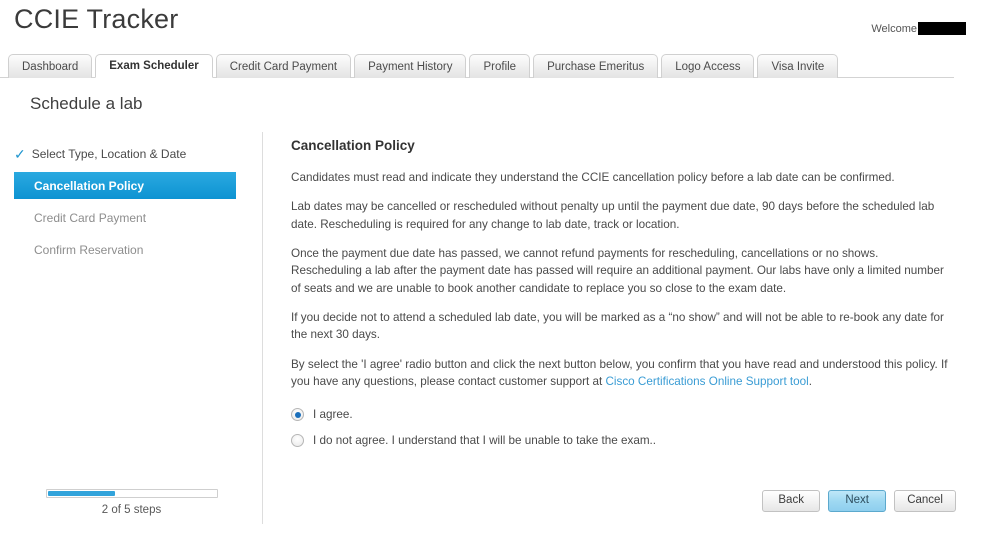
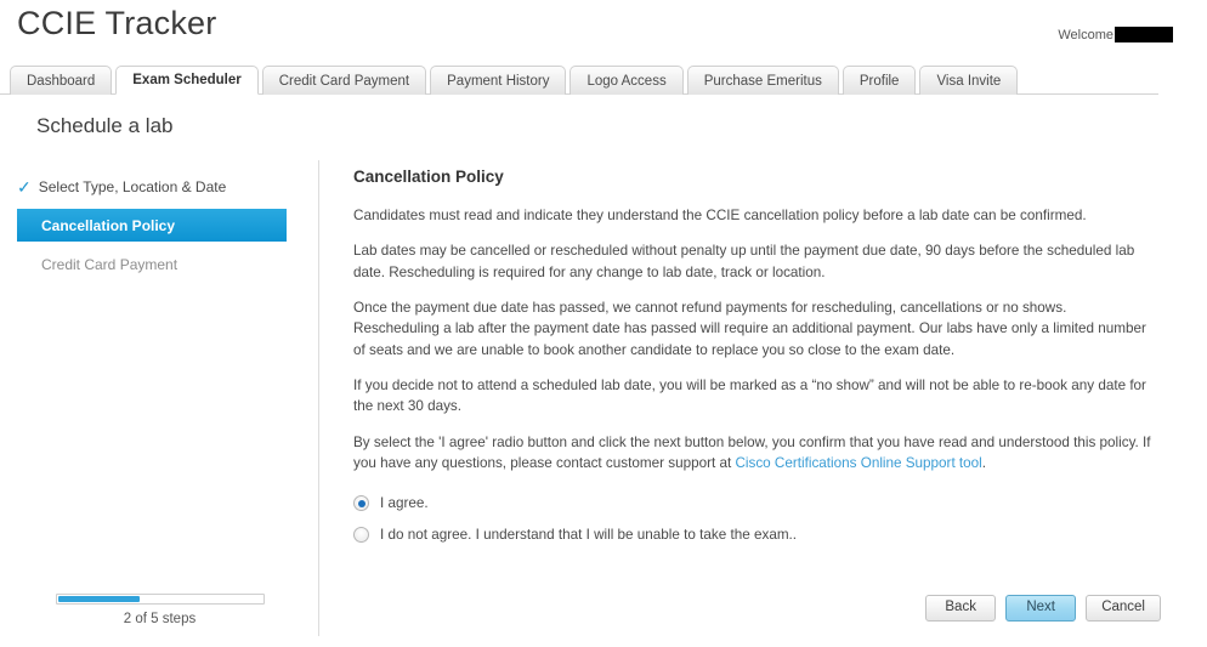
  CCIE Tracker
  Welcome
  Dashboard
  Exam Scheduler
  Credit Card Payment
  Payment History
- Profile
+ Logo Access
  Purchase Emeritus
- Logo Access
+ Profile
  Visa Invite
  Schedule a lab
  ✓
  Select Type, Location & Date
  Cancellation Policy
  Credit Card Payment
- Confirm Reservation
  2 of 5 steps
  Cancellation Policy
  Candidates must read and indicate they understand the CCIE cancellation policy before a lab date can be confirmed.
  Lab dates may be cancelled or rescheduled without penalty up until the payment due date, 90 days before the scheduled lab date. Rescheduling is required for any change to lab date, track or location.
  Once the payment due date has passed, we cannot refund payments for rescheduling, cancellations or no shows. Rescheduling a lab after the payment date has passed will require an additional payment. Our labs have only a limited number of seats and we are unable to book another candidate to replace you so close to the exam date.
  If you decide not to attend a scheduled lab date, you will be marked as a “no show” and will not be able to re-book any date for the next 30 days.
  By select the 'I agree' radio button and click the next button below, you confirm that you have read and understood this policy. If you have any questions, please contact customer support at Cisco Certifications Online Support tool.
  I agree.
  I do not agree. I understand that I will be unable to take the exam..
  Back
  Next
  Cancel
